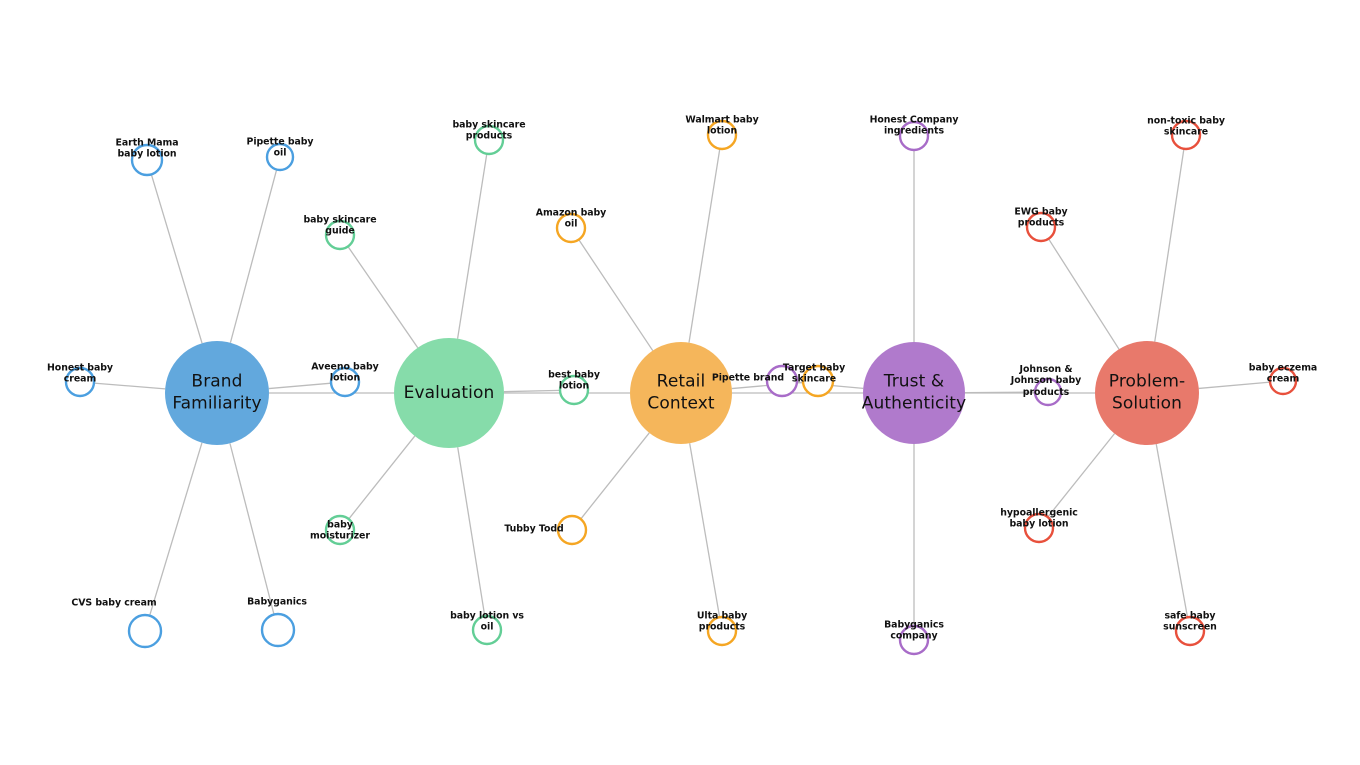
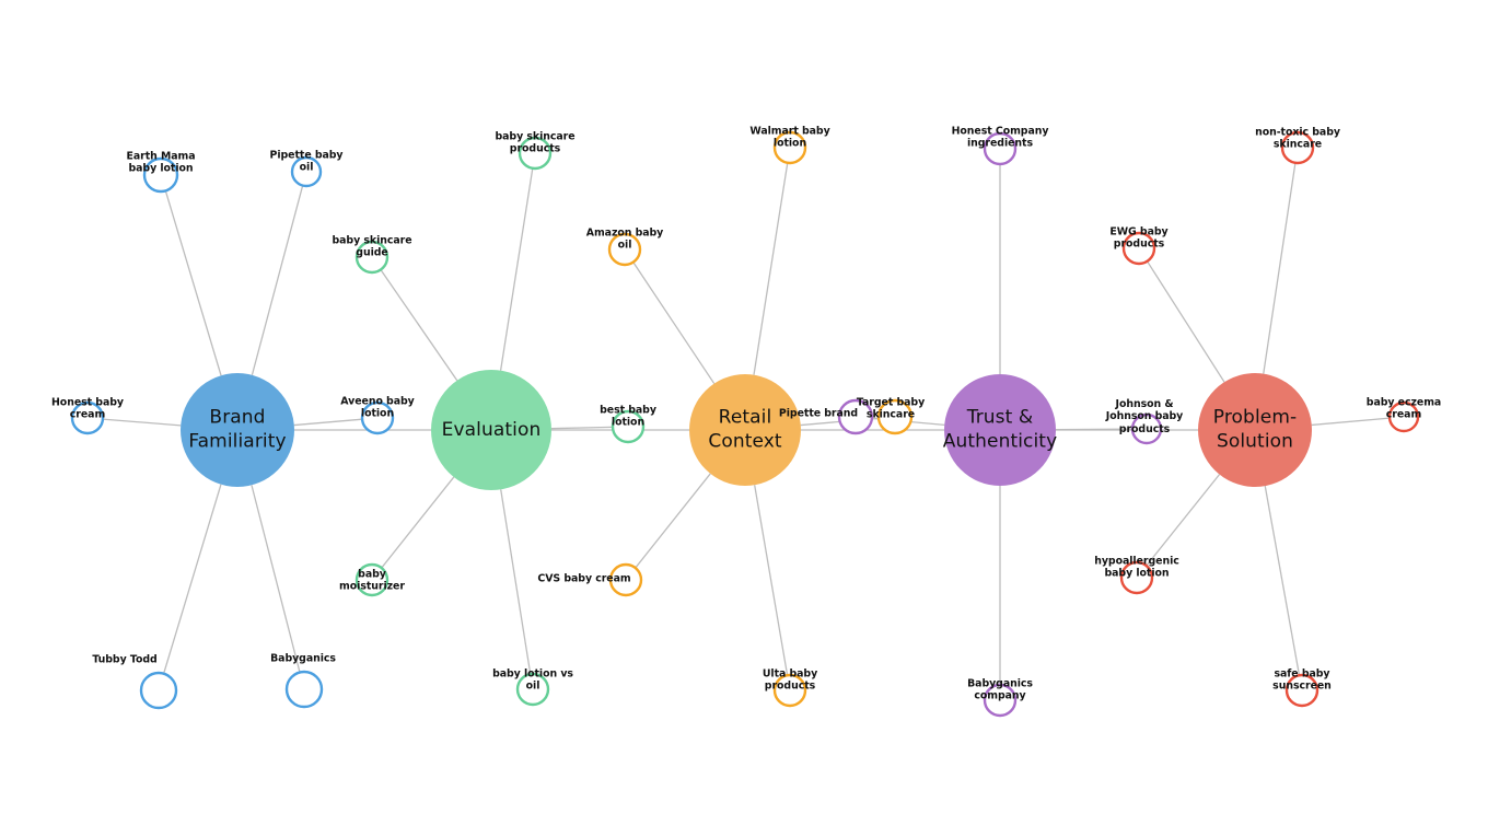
  Brand
  Familiarity
  Evaluation
  Retail
  Context
  Trust &
  Authenticity
  Problem-
  Solution
  Earth Mama
  baby lotion
  Pipette baby
  oil
  Honest baby
  cream
  Aveeno baby
  lotion
- CVS baby cream
+ Tubby Todd
  Babyganics
  baby skincare
  products
  baby skincare
  guide
  best baby
  lotion
  baby
  moisturizer
  baby lotion vs
  oil
  Walmart baby
  lotion
  Amazon baby
  oil
  Target baby
  skincare
- Tubby Todd
+ CVS baby cream
  Ulta baby
  products
  Honest Company
  ingredients
  Pipette brand
  Johnson &
  Johnson baby
  products
  Babyganics
  company
  non-toxic baby
  skincare
  EWG baby
  products
  baby eczema
  cream
  hypoallergenic
  baby lotion
  safe baby
  sunscreen
